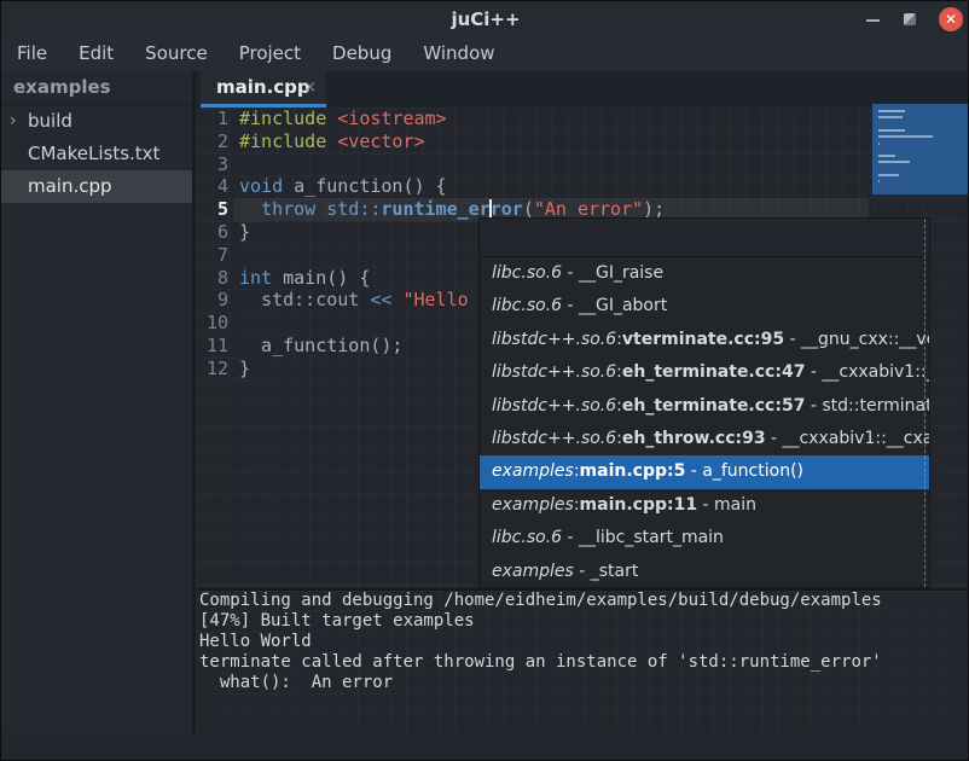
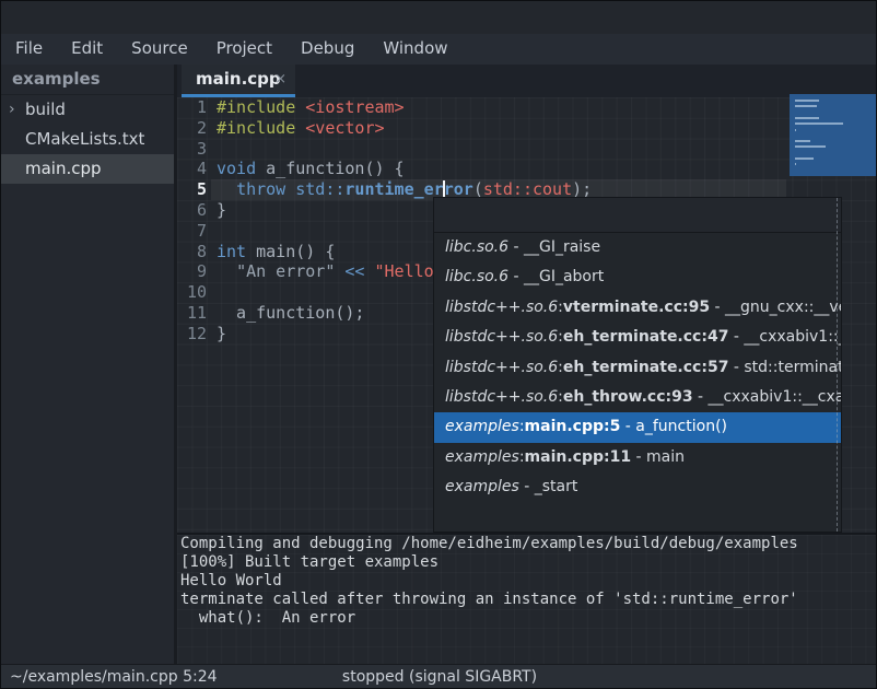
- juCi++
- ✕
  File Edit Source Project Debug Window
  examples
  ›
  build
  CMakeLists.txt
  main.cpp
  main.cpp
  ×
  1
  #include <iostream>
  2
  #include <vector>
  3
  4
  void a_function() {
  5
- throw std::runtime_error("An error");
+ throw std::runtime_error(std::cout);
  6
  }
  7
  8
  int main() {
  9
- std::cout << "Hello
+ "An error" << "Hello
  10
  11
  a_function();
  12
  }
  libc.so.6 - __GI_raise
  libc.so.6 - __GI_abort
  libstdc++.so.6:vterminate.cc:95 - __gnu_cxx::__v
  libstdc++.so.6:eh_terminate.cc:47 - __cxxabiv1::
  libstdc++.so.6:eh_terminate.cc:57 - std::terminat
  libstdc++.so.6:eh_throw.cc:93 - __cxxabiv1::__cxa
  examples:main.cpp:5 - a_function()
  examples:main.cpp:11 - main
- libc.so.6 - __libc_start_main
  examples - _start
  Compiling and debugging /home/eidheim/examples/build/debug/examples
- [47%] Built target examples
+ [100%] Built target examples
  Hello World
  terminate called after throwing an instance of 'std::runtime_error'
  what(): An error
+ ~/examples/main.cpp 5:24
+ stopped (signal SIGABRT)
